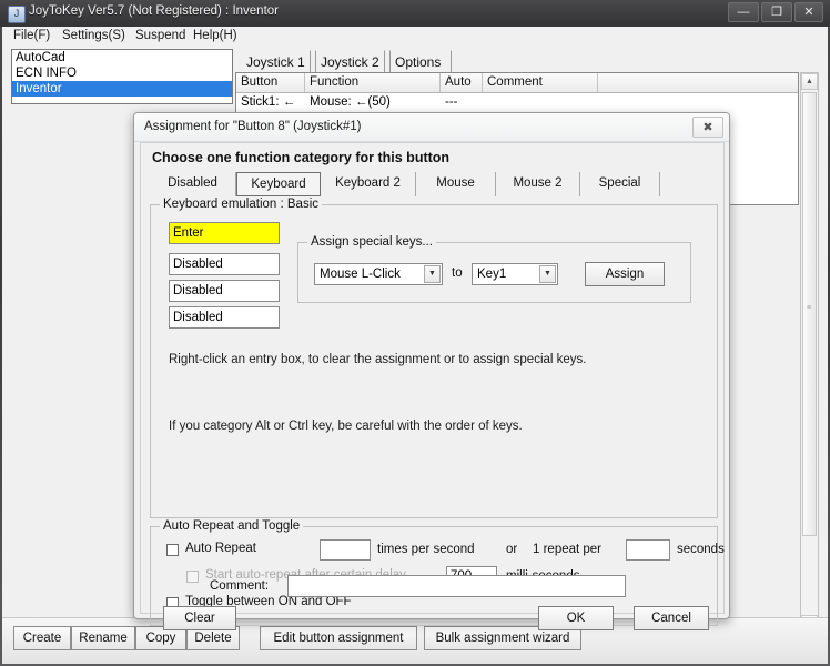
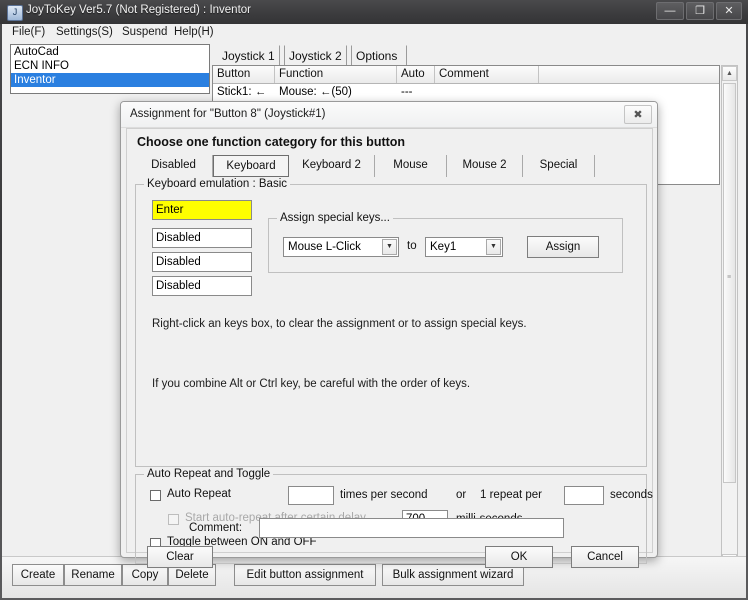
  J
  JoyToKey Ver5.7 (Not Registered) : Inventor
  —
  ❐
  ✕
  File(F)
  Settings(S)
  Suspend
  Help(H)
  AutoCad
  ECN INFO
  Inventor
  Joystick 1
  Joystick 2
  Options
  Button
  Function
  Auto
  Comment
  Stick1: ←
  Mouse: ←(50)
  ---
  Create
  Rename
  Copy
  Delete
  Edit button assignment
  Bulk assignment wizard
  Assignment for "Button 8" (Joystick#1)
  ✖
  Choose one function category for this button
  Disabled
  Keyboard
  Keyboard 2
  Mouse
  Mouse 2
  Special
  Keyboard emulation : Basic
  Enter
  Disabled
  Disabled
  Disabled
  Assign special keys...
  Mouse L-Click
  to
  Key1
  Assign
- Right-click an entry box, to clear the assignment or to assign special keys.
+ Right-click an keys box, to clear the assignment or to assign special keys.
- If you category Alt or Ctrl key, be careful with the order of keys.
+ If you combine Alt or Ctrl key, be careful with the order of keys.
  Auto Repeat and Toggle
  Auto Repeat
  times per second
  or
  1 repeat per
  seconds
  Toggle between ON and OFF
  Comment:
  Clear
  OK
  Cancel
